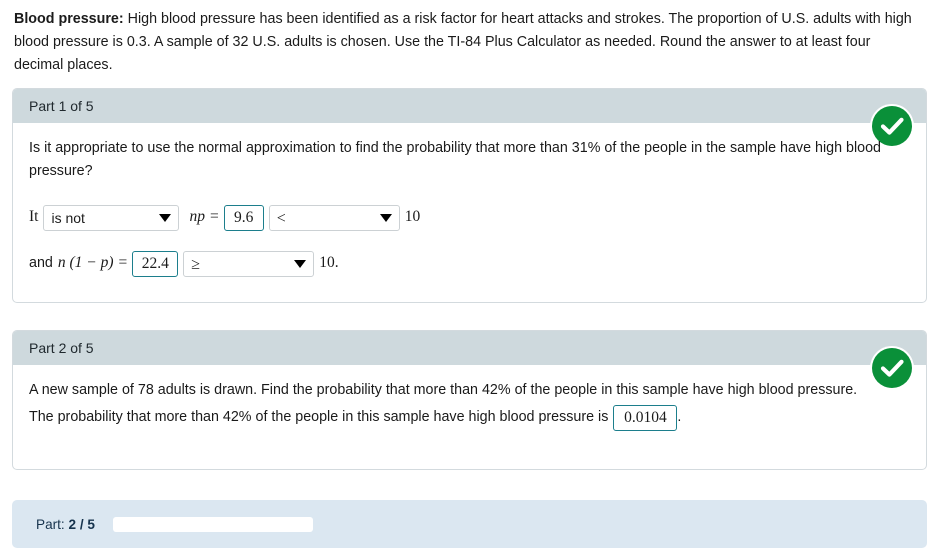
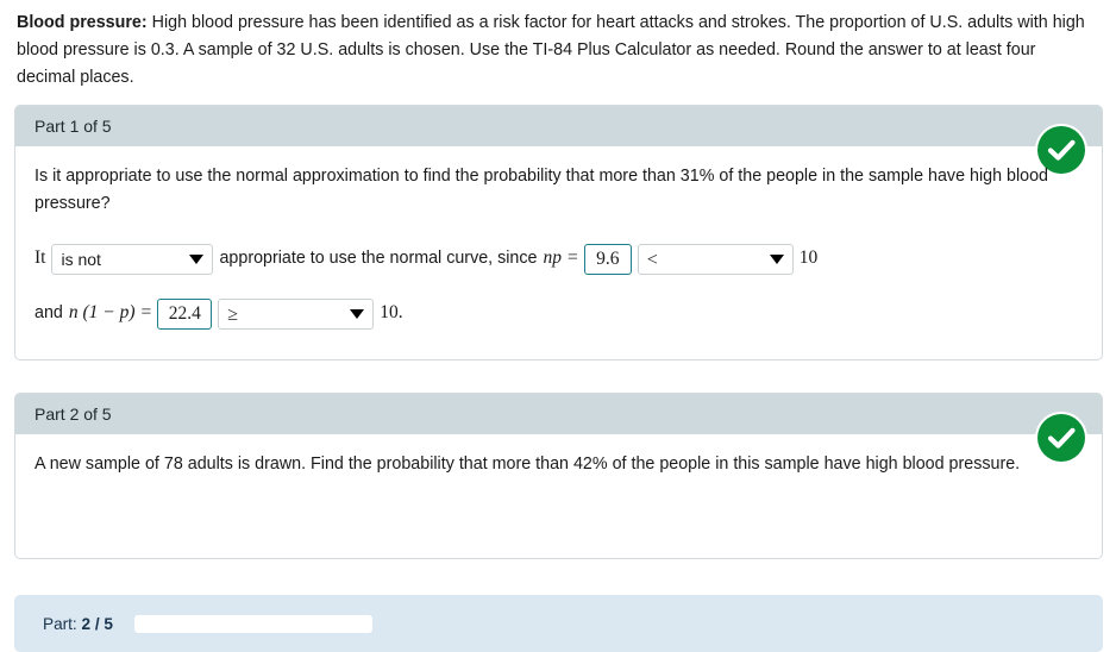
  Blood pressure: High blood pressure has been identified as a risk factor for heart attacks and strokes. The proportion of U.S. adults with high blood pressure is 0.3. A sample of 32 U.S. adults is chosen. Use the TI-84 Plus Calculator as needed. Round the answer to at least four decimal places.
  Part 1 of 5
  Is it appropriate to use the normal approximation to find the probability that more than 31% of the people in the sample have high blood pressure?
  It
  is not
+ appropriate to use the normal curve, since
  np
  =
  9.6
  <
  10
  and
  n (1 − p)
  =
  22.4
  ≥
  10.
  Part 2 of 5
  A new sample of 78 adults is drawn. Find the probability that more than 42% of the people in this sample have high blood pressure.
- The probability that more than 42% of the people in this sample have high blood pressure is
- 0.0104
- .
  Part: 2 / 5
